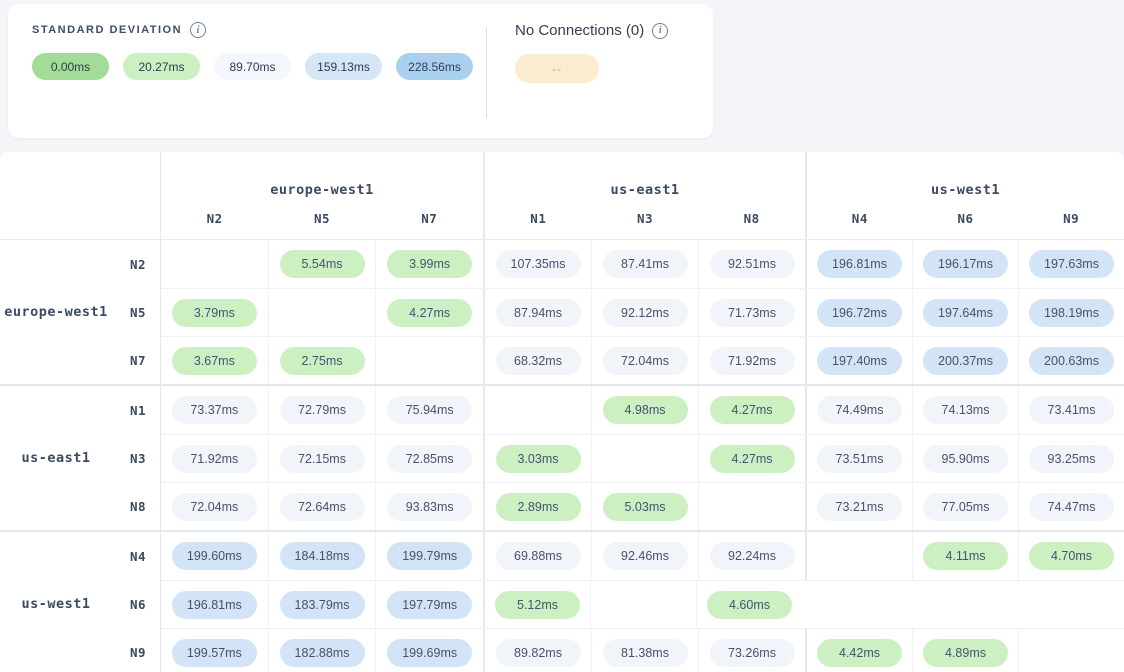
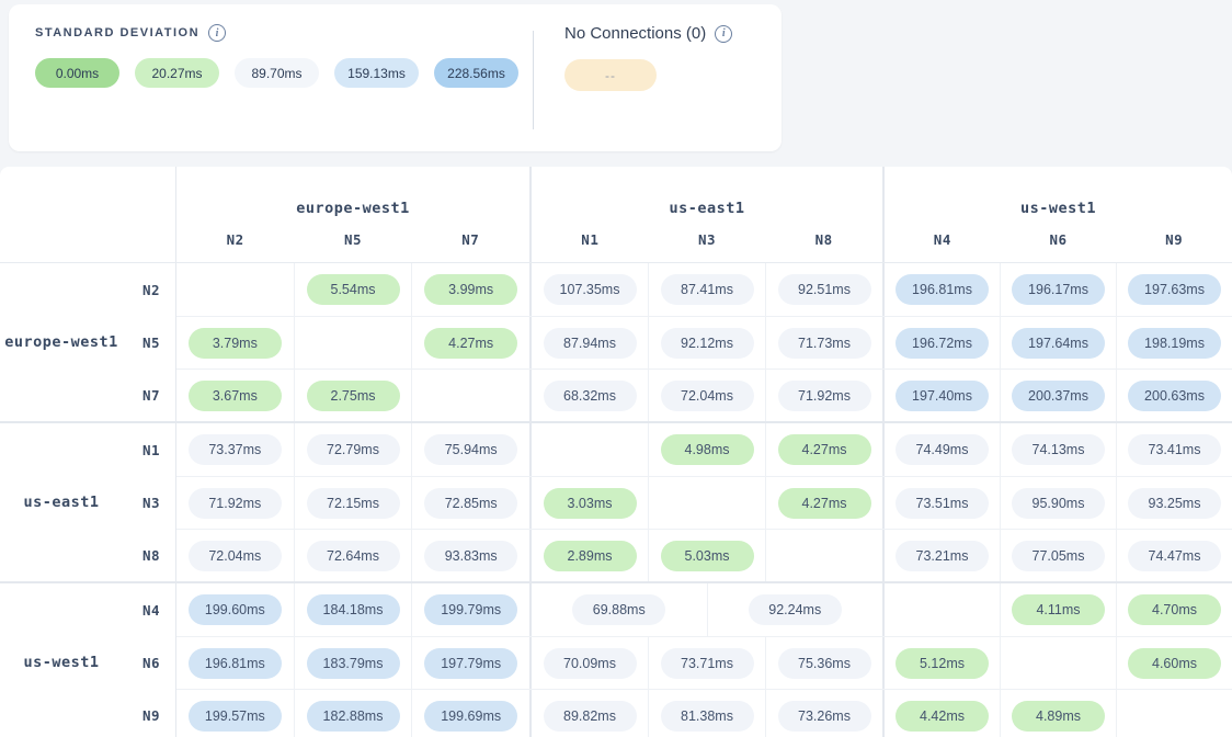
  STANDARD DEVIATION
  i
  0.00ms
  20.27ms
  89.70ms
  159.13ms
  228.56ms
  No Connections (0)
  i
  --
  europe-west1
  N2
  N5
  N7
  us-east1
  N1
  N3
  N8
  us-west1
  N4
  N6
  N9
  europe-west1
  N2
  5.54ms
  3.99ms
  107.35ms
  87.41ms
  92.51ms
  196.81ms
  196.17ms
  197.63ms
  N5
  3.79ms
  4.27ms
  87.94ms
  92.12ms
  71.73ms
  196.72ms
  197.64ms
  198.19ms
  N7
  3.67ms
  2.75ms
  68.32ms
  72.04ms
  71.92ms
  197.40ms
  200.37ms
  200.63ms
  us-east1
  N1
  73.37ms
  72.79ms
  75.94ms
  4.98ms
  4.27ms
  74.49ms
  74.13ms
  73.41ms
  N3
  71.92ms
  72.15ms
  72.85ms
  3.03ms
  4.27ms
  73.51ms
  95.90ms
  93.25ms
  N8
  72.04ms
  72.64ms
  93.83ms
  2.89ms
  5.03ms
  73.21ms
  77.05ms
  74.47ms
  us-west1
  N4
  199.60ms
  184.18ms
  199.79ms
  69.88ms
- 92.46ms
  92.24ms
  4.11ms
  4.70ms
  N6
  196.81ms
  183.79ms
  197.79ms
+ 70.09ms
+ 73.71ms
+ 75.36ms
  5.12ms
  4.60ms
  N9
  199.57ms
  182.88ms
  199.69ms
  89.82ms
  81.38ms
  73.26ms
  4.42ms
  4.89ms
